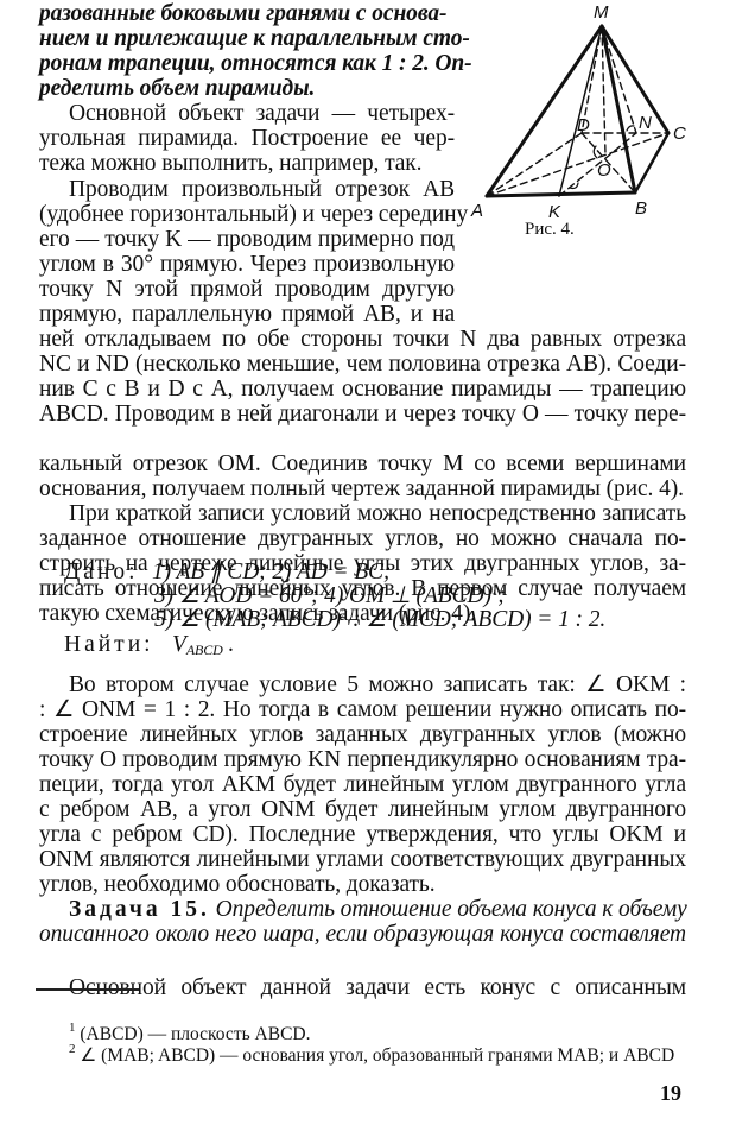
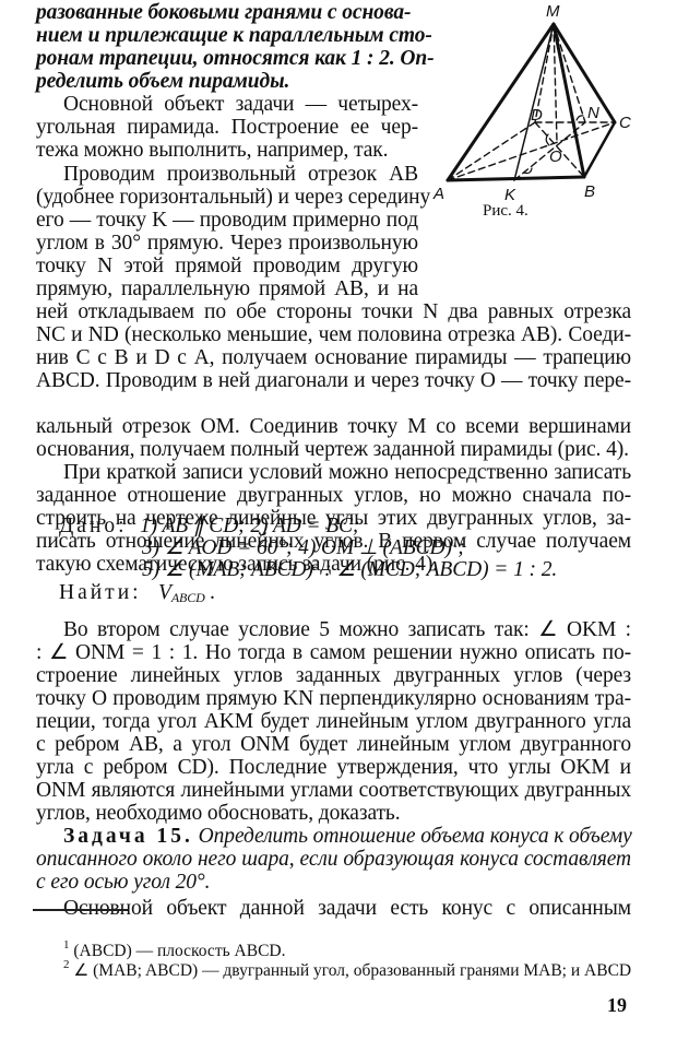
  M
  A
  B
  C
  D
  K
  N
  O
  Рис. 4.
  разованные боковыми гранями с основа-
  нием и прилежащие к параллельным сто-
  ронам трапеции, относятся как 1 : 2. Оп-
  ределить объем пирамиды.
  Основной объект задачи — четырех-
  угольная пирамида. Построение ее чер-
  тежа можно выполнить, например, так.
  Проводим произвольный отрезок AB
  (удобнее горизонтальный) и через середину
  его — точку K — проводим примерно под
  углом в 30° прямую. Через произвольную
  точку N этой прямой проводим другую
  прямую, параллельную прямой AB, и на
  ней откладываем по обе стороны точки N два равных отрезка
  NC и ND (несколько меньшие, чем половина отрезка AB). Соеди-
  нив C с B и D с A, получаем основание пирамиды — трапецию
  ABCD. Проводим в ней диагонали и через точку O — точку пере-
  кальный отрезок OM. Соединив точку M со всеми вершинами
  основания, получаем полный чертеж заданной пирамиды (рис. 4).
  При краткой записи условий можно непосредственно записать
  заданное отношение двугранных углов, но можно сначала по-
  строить на чертеже линейные углы этих двугранных углов, за-
  писать отношение линейных углов. В первом случае получаем
  такую схематическую запись задачи (рис. 4).
  Дано:
  1) AB ∥ CD; 2) AD = BC;
  3) ∠ AOD = 60°; 4) OM ⊥ (ABCD)1;
  5) ∠ (MAB; ABCD)2 : ∠ (MCD; ABCD) = 1 : 2.
  Найти:
  VABCD .
  Во втором случае условие 5 можно записать так: ∠ OKM :
- : ∠ ONM = 1 : 2. Но тогда в самом решении нужно описать по-
+ : ∠ ONM = 1 : 1. Но тогда в самом решении нужно описать по-
- строение линейных углов заданных двугранных углов (можно
+ строение линейных углов заданных двугранных углов (через
  точку O проводим прямую KN перпендикулярно основаниям тра-
  пеции, тогда угол AKM будет линейным углом двугранного угла
  с ребром AB, а угол ONM будет линейным углом двугранного
  угла с ребром CD). Последние утверждения, что углы OKM и
  ONM являются линейными углами соответствующих двугранных
  углов, необходимо обосновать, доказать.
  Задача 15. Определить отношение объема конуса к объему
  описанного около него шара, если образующая конуса составляет
+ с его осью угол 20°.
  ой объект данной задачи есть конус с описанным
  1 (ABCD) — плоскость ABCD.
- 2 ∠ (MAB; ABCD) — основания угол, образованный гранями MAB; и ABCD
+ 2 ∠ (MAB; ABCD) — двугранный угол, образованный гранями MAB; и ABCD
  19
